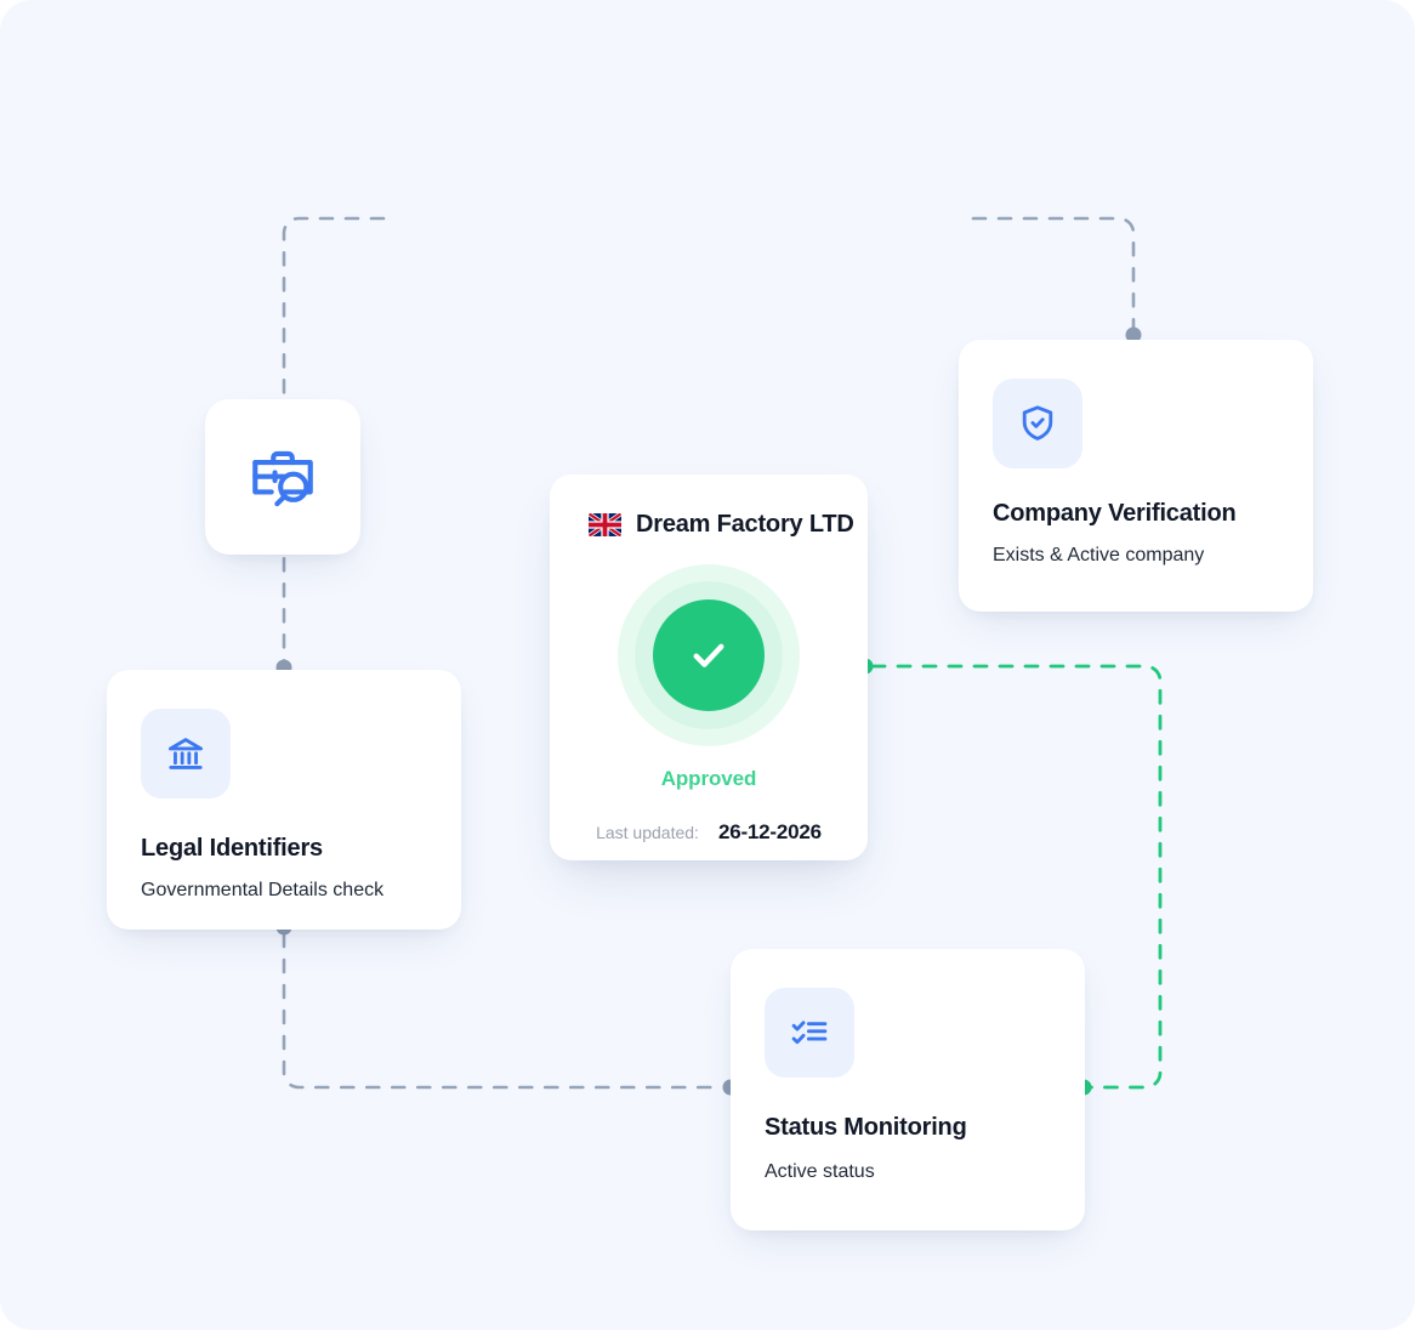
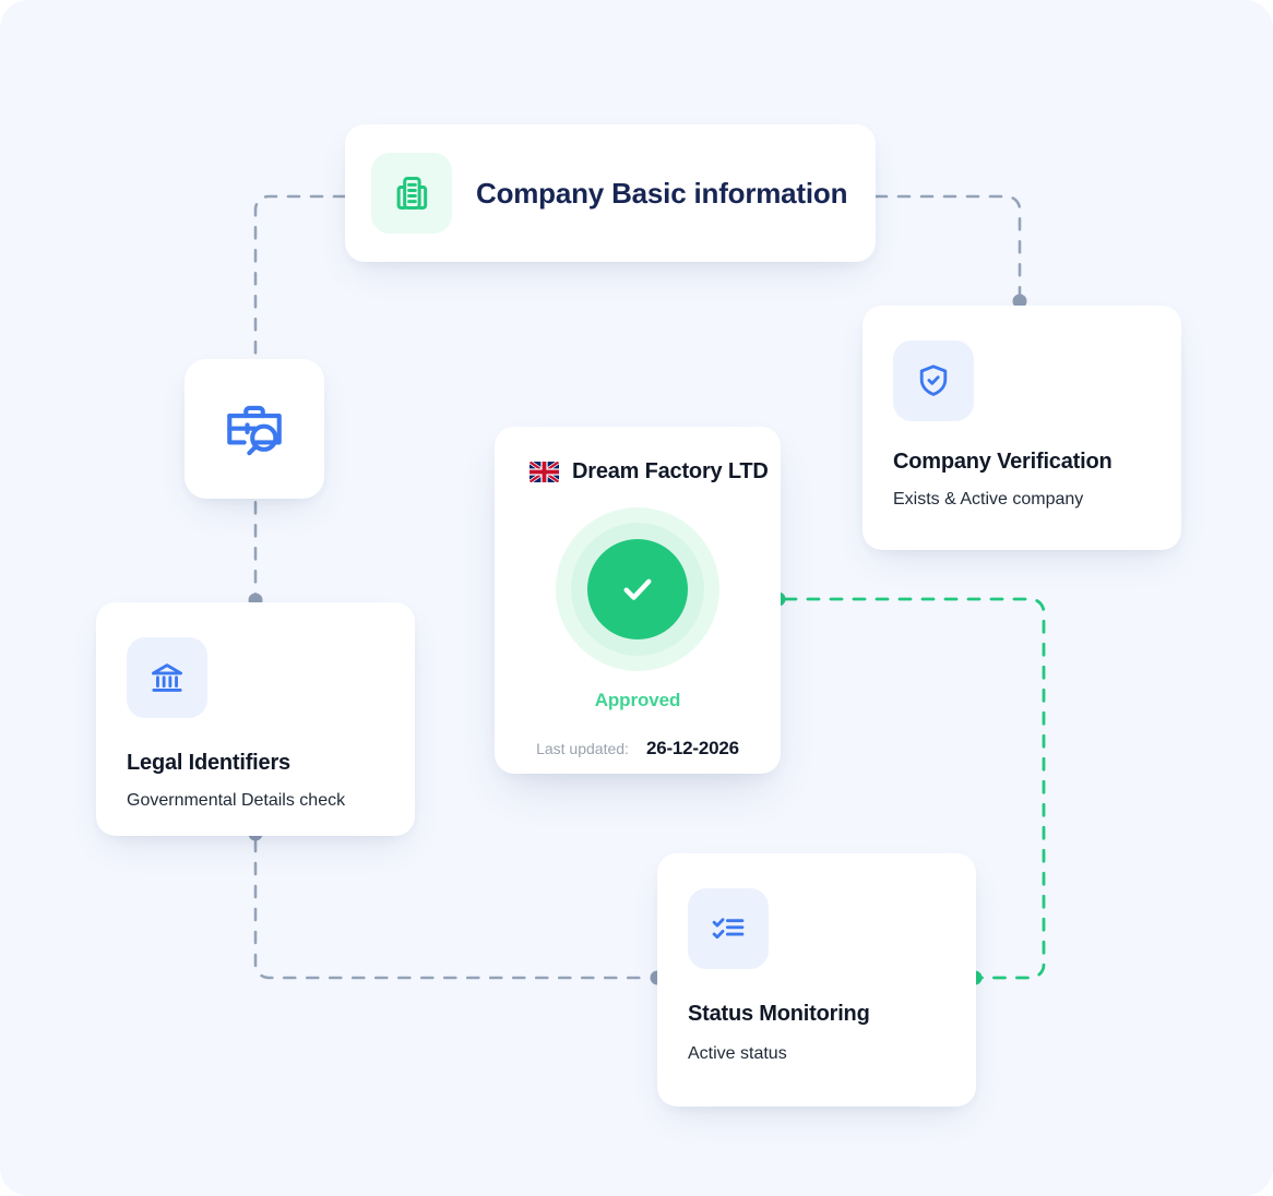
+ Company Basic information
  Company Verification
  Exists & Active company
  Legal Identifiers
  Governmental Details check
  Status Monitoring
  Active status
  Dream Factory LTD
  Approved
  Last updated:
  26-12-2026
